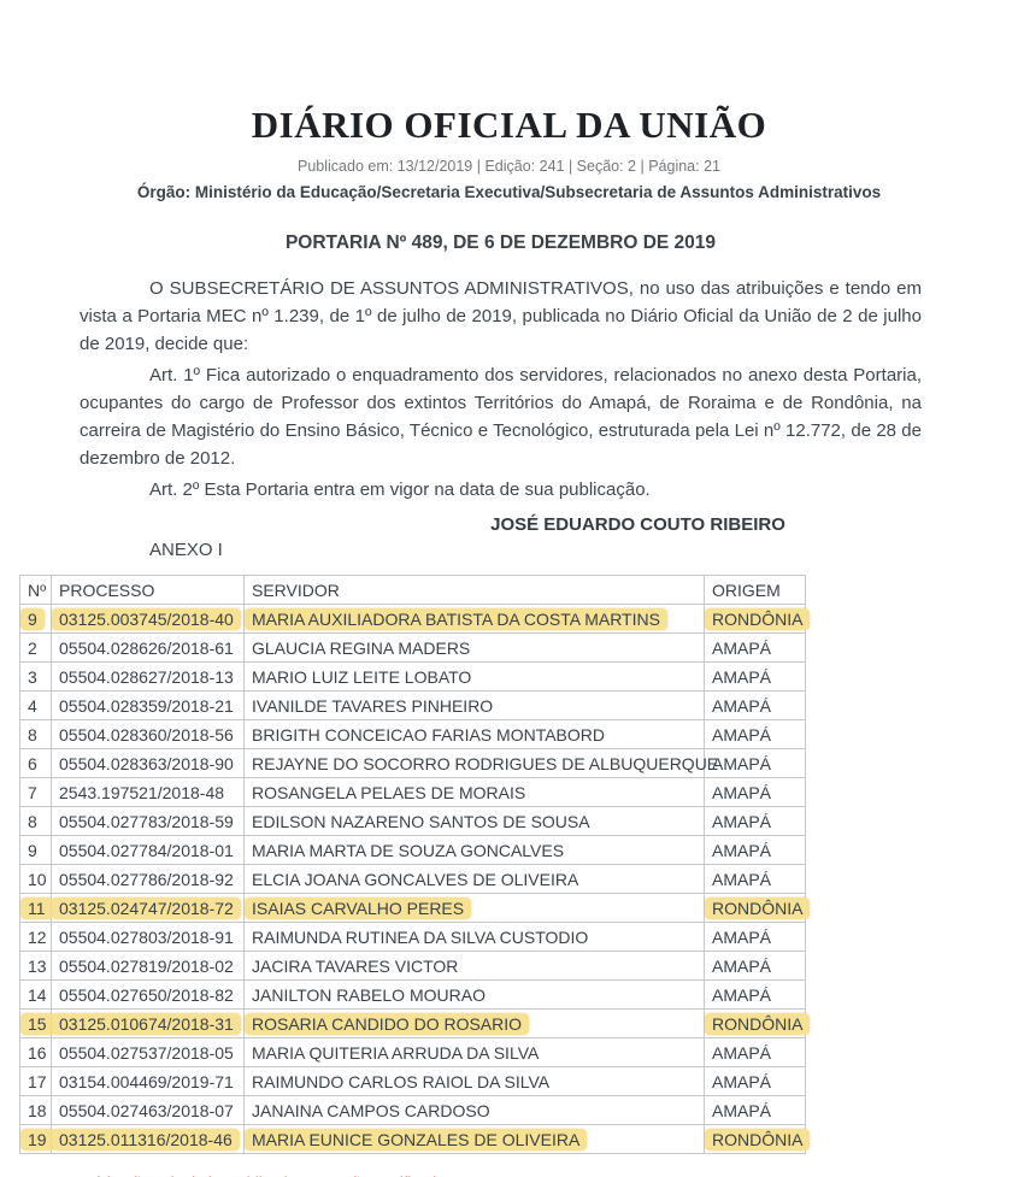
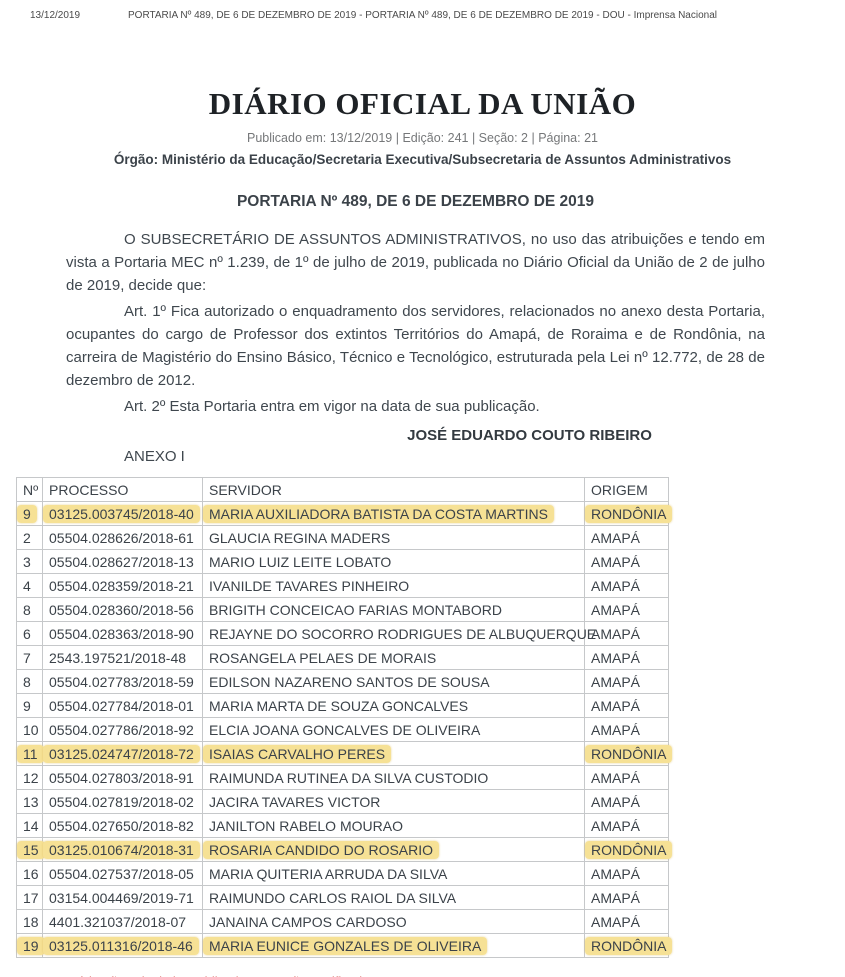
+ 13/12/2019
+ PORTARIA Nº 489, DE 6 DE DEZEMBRO DE 2019 - PORTARIA Nº 489, DE 6 DE DEZEMBRO DE 2019 - DOU - Imprensa Nacional
  DIÁRIO OFICIAL DA UNIÃO
  Publicado em: 13/12/2019 | Edição: 241 | Seção: 2 | Página: 21
  Órgão: Ministério da Educação/Secretaria Executiva/Subsecretaria de Assuntos Administrativos
  PORTARIA Nº 489, DE 6 DE DEZEMBRO DE 2019
  O SUBSECRETÁRIO DE ASSUNTOS ADMINISTRATIVOS, no uso das atribuições e tendo em vista a Portaria MEC nº 1.239, de 1º de julho de 2019, publicada no Diário Oficial da União de 2 de julho de 2019, decide que:
  Art. 1º Fica autorizado o enquadramento dos servidores, relacionados no anexo desta Portaria, ocupantes do cargo de Professor dos extintos Territórios do Amapá, de Roraima e de Rondônia, na carreira de Magistério do Ensino Básico, Técnico e Tecnológico, estruturada pela Lei nº 12.772, de 28 de dezembro de 2012.
  Art. 2º Esta Portaria entra em vigor na data de sua publicação.
  JOSÉ EDUARDO COUTO RIBEIRO
  ANEXO I
  Nº	PROCESSO	SERVIDOR	ORIGEM
  9	03125.003745/2018-40	MARIA AUXILIADORA BATISTA DA COSTA MARTINS	RONDÔNIA
  2	05504.028626/2018-61	GLAUCIA REGINA MADERS	AMAPÁ
  3	05504.028627/2018-13	MARIO LUIZ LEITE LOBATO	AMAPÁ
  4	05504.028359/2018-21	IVANILDE TAVARES PINHEIRO	AMAPÁ
  8	05504.028360/2018-56	BRIGITH CONCEICAO FARIAS MONTABORD	AMAPÁ
  6	05504.028363/2018-90	REJAYNE DO SOCORRO RODRIGUES DE ALBUQUERQU	AMAPÁ
  7	2543.197521/2018-48	ROSANGELA PELAES DE MORAIS	AMAPÁ
  8	05504.027783/2018-59	EDILSON NAZARENO SANTOS DE SOUSA	AMAPÁ
  9	05504.027784/2018-01	MARIA MARTA DE SOUZA GONCALVES	AMAPÁ
  10	05504.027786/2018-92	ELCIA JOANA GONCALVES DE OLIVEIRA	AMAPÁ
  11	03125.024747/2018-72	ISAIAS CARVALHO PERES	RONDÔNIA
  12	05504.027803/2018-91	RAIMUNDA RUTINEA DA SILVA CUSTODIO	AMAPÁ
  13	05504.027819/2018-02	JACIRA TAVARES VICTOR	AMAPÁ
  14	05504.027650/2018-82	JANILTON RABELO MOURAO	AMAPÁ
  15	03125.010674/2018-31	ROSARIA CANDIDO DO ROSARIO	RONDÔNIA
  16	05504.027537/2018-05	MARIA QUITERIA ARRUDA DA SILVA	AMAPÁ
  17	03154.004469/2019-71	RAIMUNDO CARLOS RAIOL DA SILVA	AMAPÁ
- 18	05504.027463/2018-07	JANAINA CAMPOS CARDOSO	AMAPÁ
+ 18	4401.321037/2018-07	JANAINA CAMPOS CARDOSO	AMAPÁ
  19	03125.011316/2018-46	MARIA EUNICE GONZALES DE OLIVEIRA	RONDÔNIA
